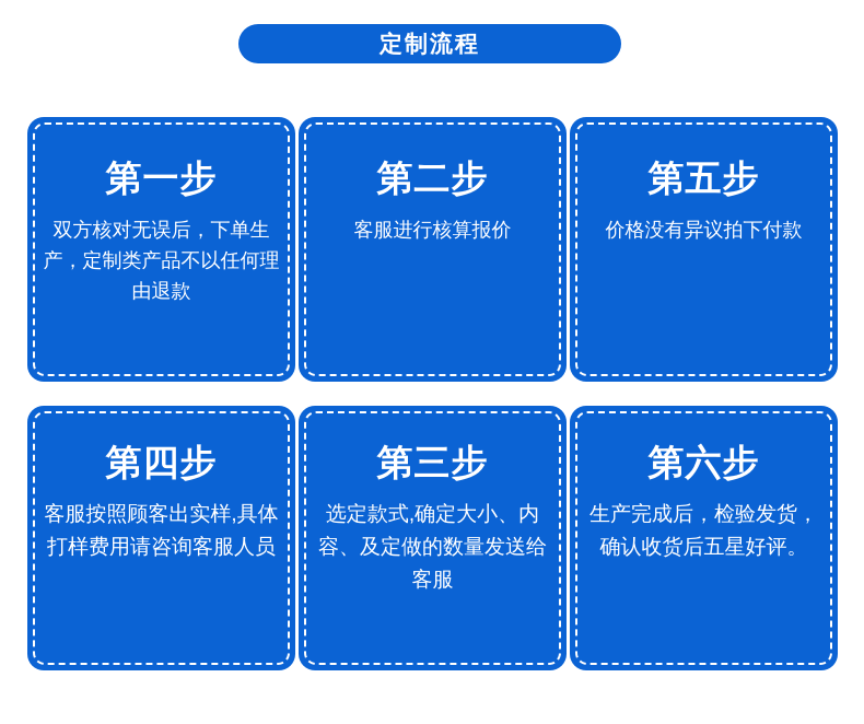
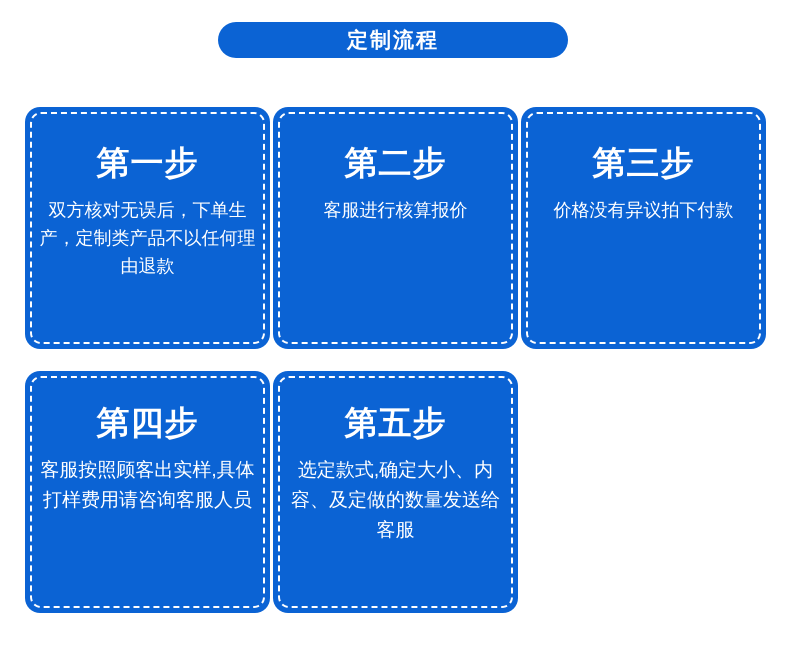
  定制流程
  第一步
  双方核对无误后，下单生产，定制类产品不以任何理由退款
  第二步
  客服进行核算报价
- 第五步
+ 第三步
  价格没有异议拍下付款
  第四步
  客服按照顾客出实样,具体打样费用请咨询客服人员
- 第三步
+ 第五步
  选定款式,确定大小、内容、及定做的数量发送给客服
- 第六步
- 生产完成后，检验发货，确认收货后五星好评。
